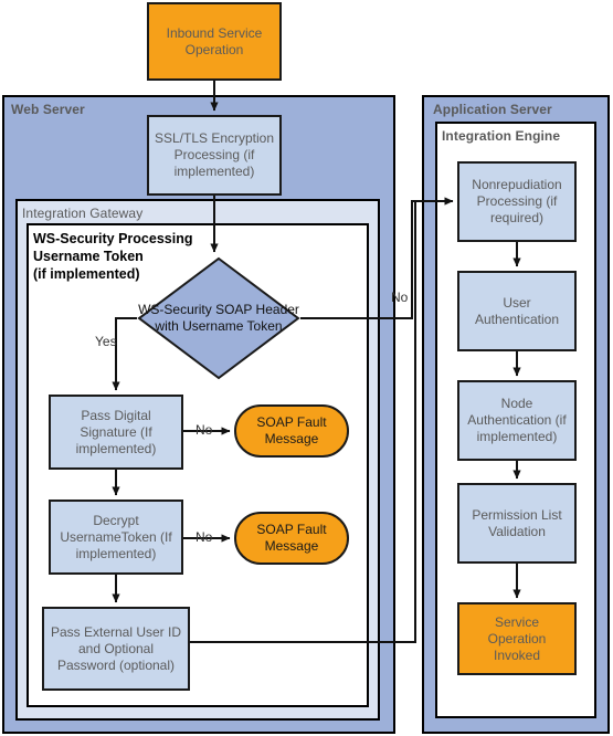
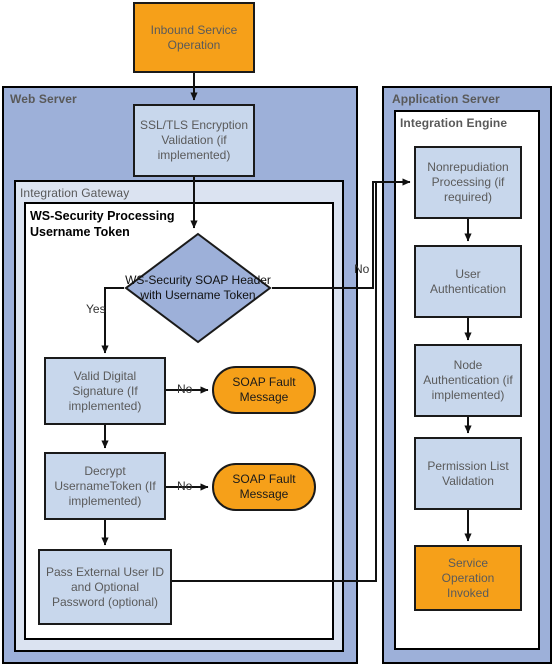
  Web Server
  Application Server
  Integration Gateway
  Integration Engine
  WS-Security Processing
  Username Token
- (if implemented)
  Yes
  No
  No
  No
  Inbound Service Operation
- SSL/TLS Encryption Processing (if implemented)
+ SSL/TLS Encryption Validation (if implemented)
  WS-Security SOAP Header with Username Token
- Pass Digital Signature (If implemented)
+ Valid Digital Signature (If implemented)
  Decrypt UsernameToken (If implemented)
  Pass External User ID and Optional Password (optional)
  SOAP Fault Message
  SOAP Fault Message
  Nonrepudiation Processing (if required)
  User Authentication
  Node Authentication (if implemented)
  Permission List Validation
  Service Operation Invoked
